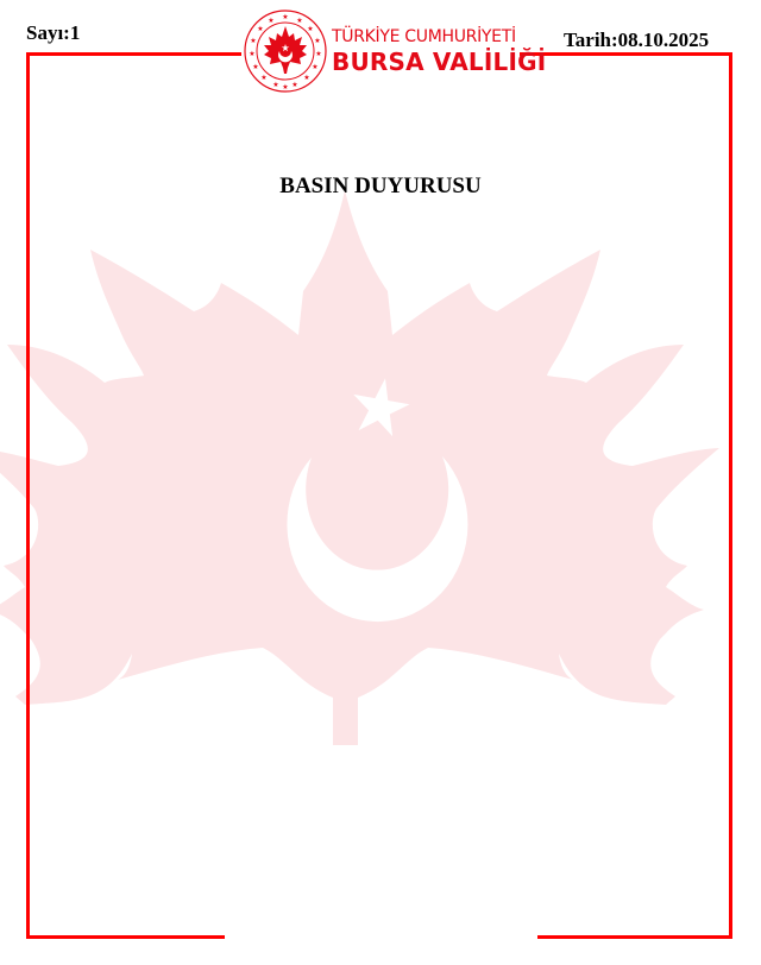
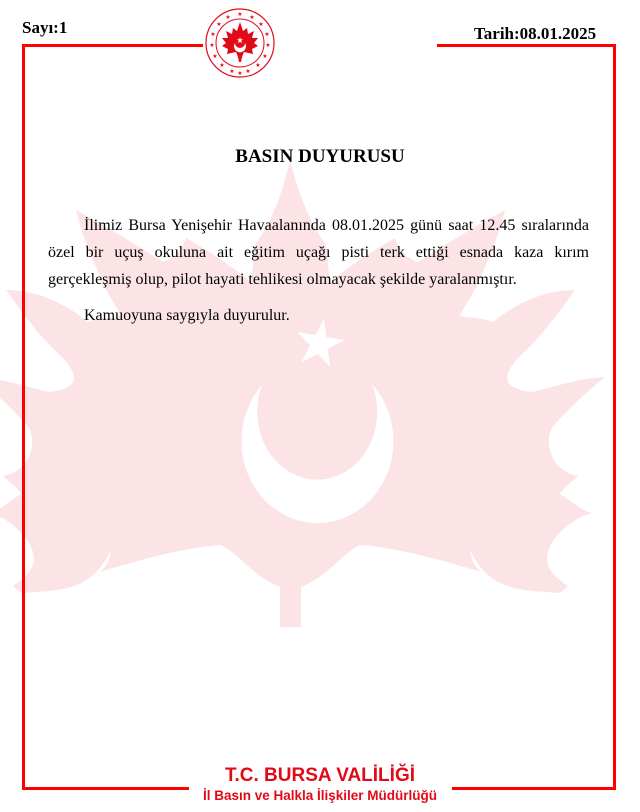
  Sayı:1
- Tarih:08.10.2025
+ Tarih:08.01.2025
- TÜRKİYE CUMHURİYETİ
- BURSA VALİLİĞİ
  BASIN DUYURUSU
+ İlimiz Bursa Yenişehir Havaalanında 08.01.2025 günü saat 12.45 sıralarında özel bir uçuş okuluna ait eğitim uçağı pisti terk ettiği esnada kaza kırım gerçekleşmiş olup, pilot hayati tehlikesi olmayacak şekilde yaralanmıştır.
+ Kamuoyuna saygıyla duyurulur.
+ T.C. BURSA VALİLİĞİ
+ İl Basın ve Halkla İlişkiler Müdürlüğü
